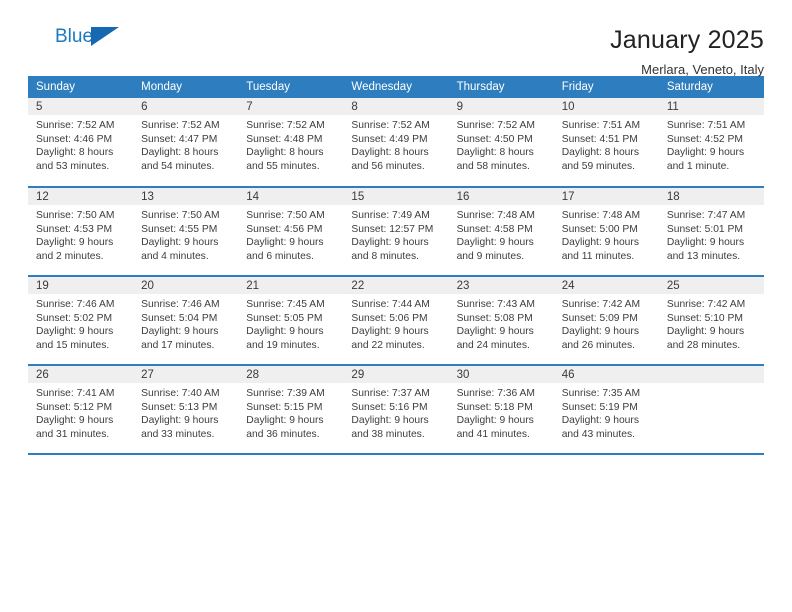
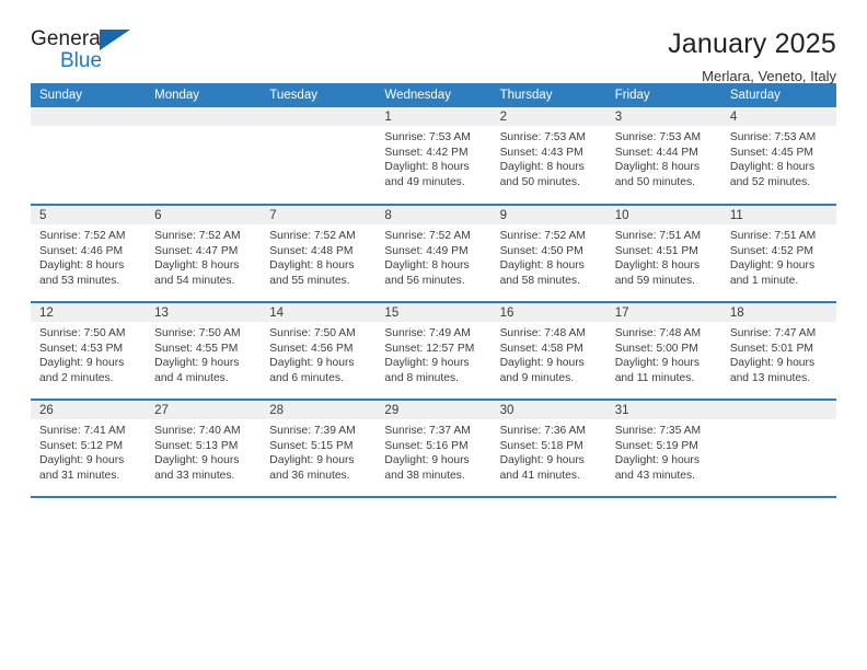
+ General
  Blue
  January 2025
  Merlara, Veneto, Italy
  Sunday	Monday	Tuesday	Wednesday	Thursday	Friday	Saturday
+ 			1Sunrise: 7:53 AMSunset: 4:42 PMDaylight: 8 hoursand 49 minutes.	2Sunrise: 7:53 AMSunset: 4:43 PMDaylight: 8 hoursand 50 minutes.	3Sunrise: 7:53 AMSunset: 4:44 PMDaylight: 8 hoursand 50 minutes.	4Sunrise: 7:53 AMSunset: 4:45 PMDaylight: 8 hoursand 52 minutes.
  5Sunrise: 7:52 AMSunset: 4:46 PMDaylight: 8 hoursand 53 minutes.	6Sunrise: 7:52 AMSunset: 4:47 PMDaylight: 8 hoursand 54 minutes.	7Sunrise: 7:52 AMSunset: 4:48 PMDaylight: 8 hoursand 55 minutes.	8Sunrise: 7:52 AMSunset: 4:49 PMDaylight: 8 hoursand 56 minutes.	9Sunrise: 7:52 AMSunset: 4:50 PMDaylight: 8 hoursand 58 minutes.	10Sunrise: 7:51 AMSunset: 4:51 PMDaylight: 8 hoursand 59 minutes.	11Sunrise: 7:51 AMSunset: 4:52 PMDaylight: 9 hoursand 1 minute.
  12Sunrise: 7:50 AMSunset: 4:53 PMDaylight: 9 hoursand 2 minutes.	13Sunrise: 7:50 AMSunset: 4:55 PMDaylight: 9 hoursand 4 minutes.	14Sunrise: 7:50 AMSunset: 4:56 PMDaylight: 9 hoursand 6 minutes.	15Sunrise: 7:49 AMSunset: 12:57 PMDaylight: 9 hoursand 8 minutes.	16Sunrise: 7:48 AMSunset: 4:58 PMDaylight: 9 hoursand 9 minutes.	17Sunrise: 7:48 AMSunset: 5:00 PMDaylight: 9 hoursand 11 minutes.	18Sunrise: 7:47 AMSunset: 5:01 PMDaylight: 9 hoursand 13 minutes.
- 19Sunrise: 7:46 AMSunset: 5:02 PMDaylight: 9 hoursand 15 minutes.	20Sunrise: 7:46 AMSunset: 5:04 PMDaylight: 9 hoursand 17 minutes.	21Sunrise: 7:45 AMSunset: 5:05 PMDaylight: 9 hoursand 19 minutes.	22Sunrise: 7:44 AMSunset: 5:06 PMDaylight: 9 hoursand 22 minutes.	23Sunrise: 7:43 AMSunset: 5:08 PMDaylight: 9 hoursand 24 minutes.	24Sunrise: 7:42 AMSunset: 5:09 PMDaylight: 9 hoursand 26 minutes.	25Sunrise: 7:42 AMSunset: 5:10 PMDaylight: 9 hoursand 28 minutes.
- 26Sunrise: 7:41 AMSunset: 5:12 PMDaylight: 9 hoursand 31 minutes.	27Sunrise: 7:40 AMSunset: 5:13 PMDaylight: 9 hoursand 33 minutes.	28Sunrise: 7:39 AMSunset: 5:15 PMDaylight: 9 hoursand 36 minutes.	29Sunrise: 7:37 AMSunset: 5:16 PMDaylight: 9 hoursand 38 minutes.	30Sunrise: 7:36 AMSunset: 5:18 PMDaylight: 9 hoursand 41 minutes.	46Sunrise: 7:35 AMSunset: 5:19 PMDaylight: 9 hoursand 43 minutes.
+ 26Sunrise: 7:41 AMSunset: 5:12 PMDaylight: 9 hoursand 31 minutes.	27Sunrise: 7:40 AMSunset: 5:13 PMDaylight: 9 hoursand 33 minutes.	28Sunrise: 7:39 AMSunset: 5:15 PMDaylight: 9 hoursand 36 minutes.	29Sunrise: 7:37 AMSunset: 5:16 PMDaylight: 9 hoursand 38 minutes.	30Sunrise: 7:36 AMSunset: 5:18 PMDaylight: 9 hoursand 41 minutes.	31Sunrise: 7:35 AMSunset: 5:19 PMDaylight: 9 hoursand 43 minutes.
